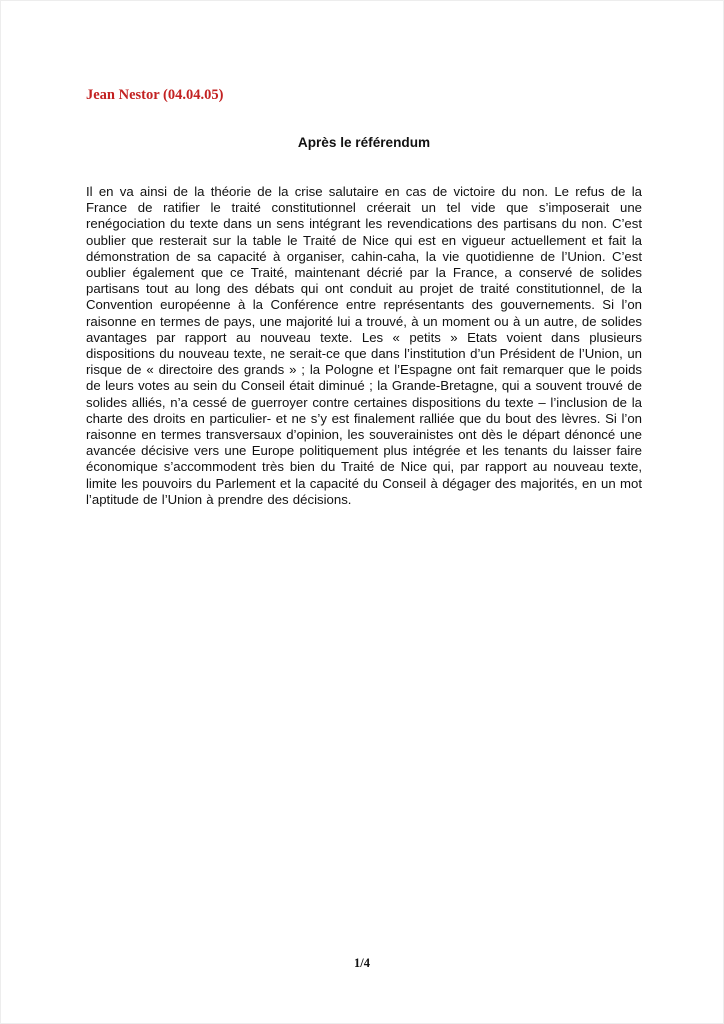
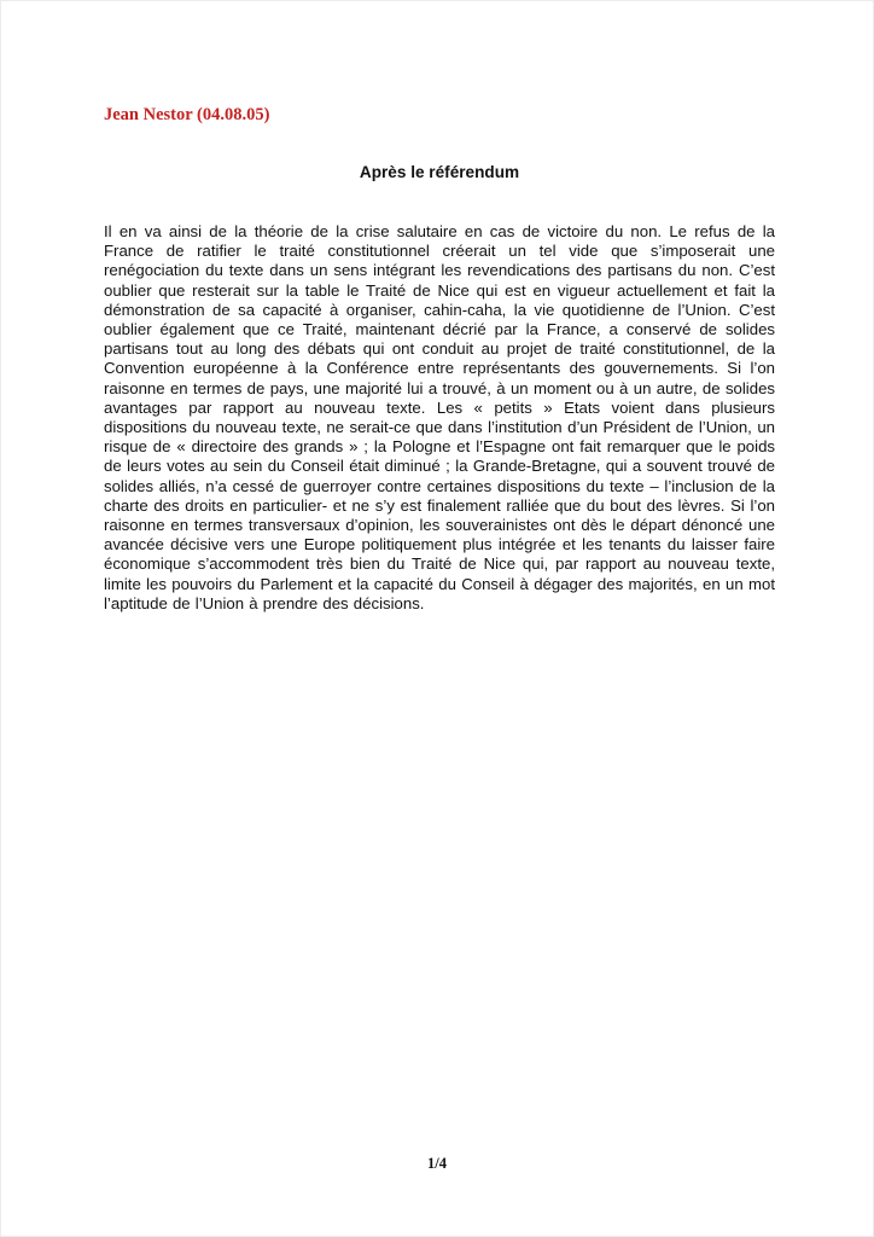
- Jean Nestor (04.04.05)
+ Jean Nestor (04.08.05)
  Après le référendum
  Il en va ainsi de la théorie de la crise salutaire en cas de victoire du non. Le refus de la France de ratifier le traité constitutionnel créerait un tel vide que s’imposerait une renégociation du texte dans un sens intégrant les revendications des partisans du non. C’est oublier que resterait sur la table le Traité de Nice qui est en vigueur actuellement et fait la démonstration de sa capacité à organiser, cahin-caha, la vie quotidienne de l’Union. C’est oublier également que ce Traité, maintenant décrié par la France, a conservé de solides partisans tout au long des débats qui ont conduit au projet de traité constitutionnel, de la Convention européenne à la Conférence entre représentants des gouvernements. Si l’on raisonne en termes de pays, une majorité lui a trouvé, à un moment ou à un autre, de solides avantages par rapport au nouveau texte. Les « petits » Etats voient dans plusieurs dispositions du nouveau texte, ne serait-ce que dans l’institution d’un Président de l’Union, un risque de « directoire des grands » ; la Pologne et l’Espagne ont fait remarquer que le poids de leurs votes au sein du Conseil était diminué ; la Grande-Bretagne, qui a souvent trouvé de solides alliés, n’a cessé de guerroyer contre certaines dispositions du texte – l’inclusion de la charte des droits en particulier- et ne s’y est finalement ralliée que du bout des lèvres. Si l’on raisonne en termes transversaux d’opinion, les souverainistes ont dès le départ dénoncé une avancée décisive vers une Europe politiquement plus intégrée et les tenants du laisser faire économique s’accommodent très bien du Traité de Nice qui, par rapport au nouveau texte, limite les pouvoirs du Parlement et la capacité du Conseil à dégager des majorités, en un mot l’aptitude de l’Union à prendre des décisions.
  1/4
